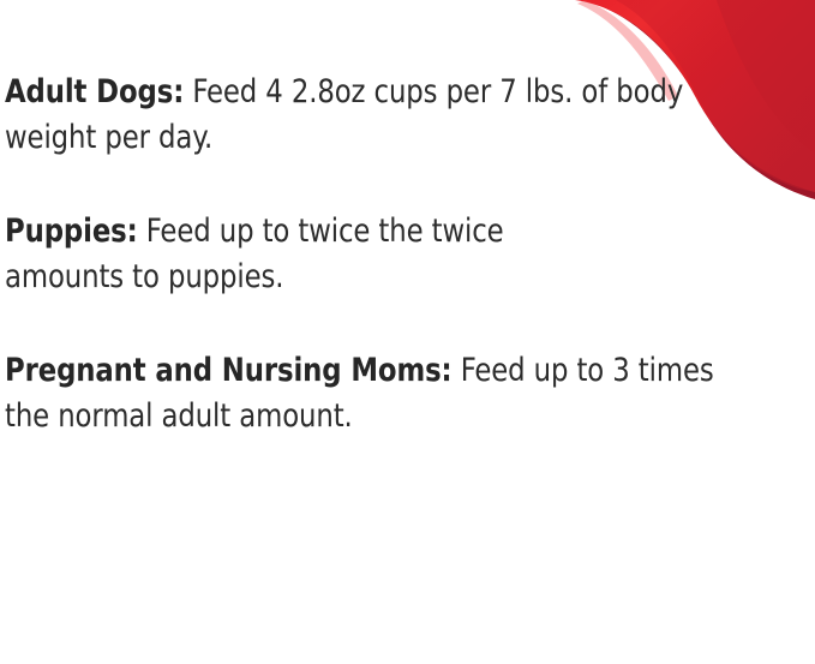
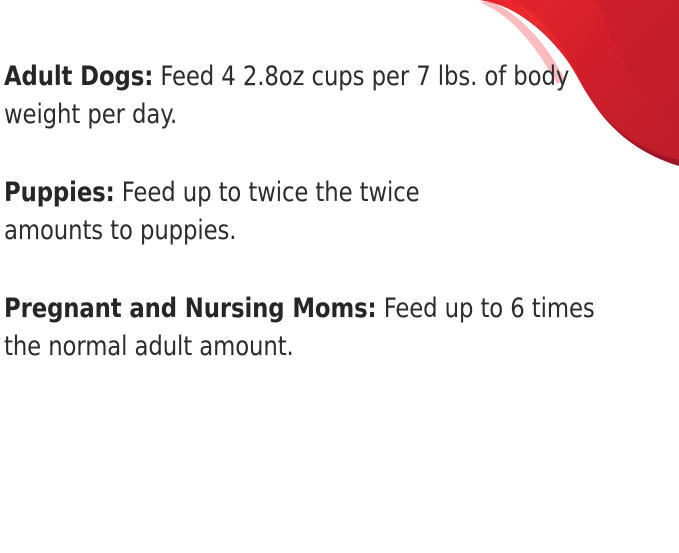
  Adult Dogs: Feed 4 2.8oz cups per 7 lbs. of body weight per day.
  Puppies: Feed up to twice the twice amounts to puppies.
- Pregnant and Nursing Moms: Feed up to 3 times the normal adult amount.
+ Pregnant and Nursing Moms: Feed up to 6 times the normal adult amount.
